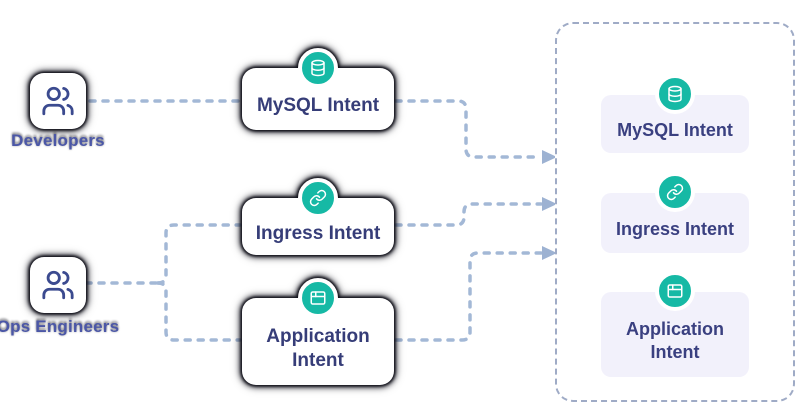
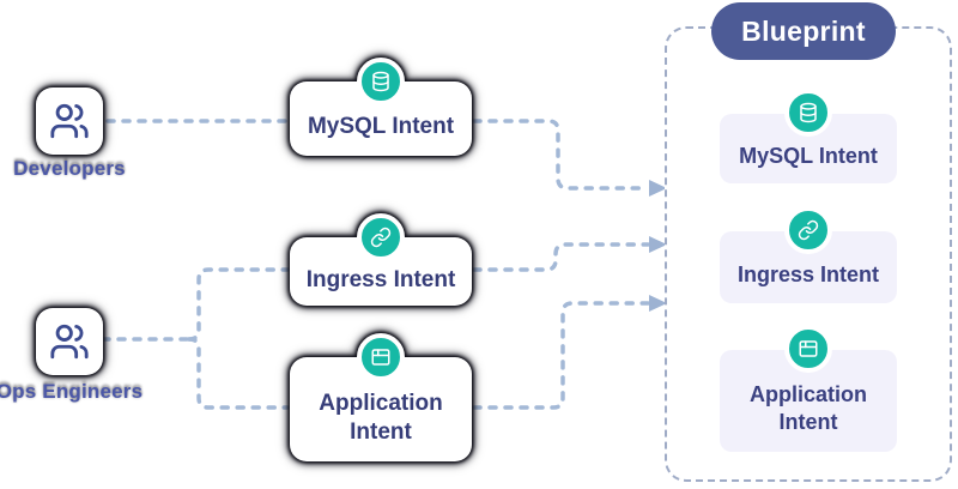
  Developers
  Ops Engineers
  MySQL Intent
  Ingress Intent
  Application Intent
+ Blueprint
  MySQL Intent
  Ingress Intent
  Application Intent
